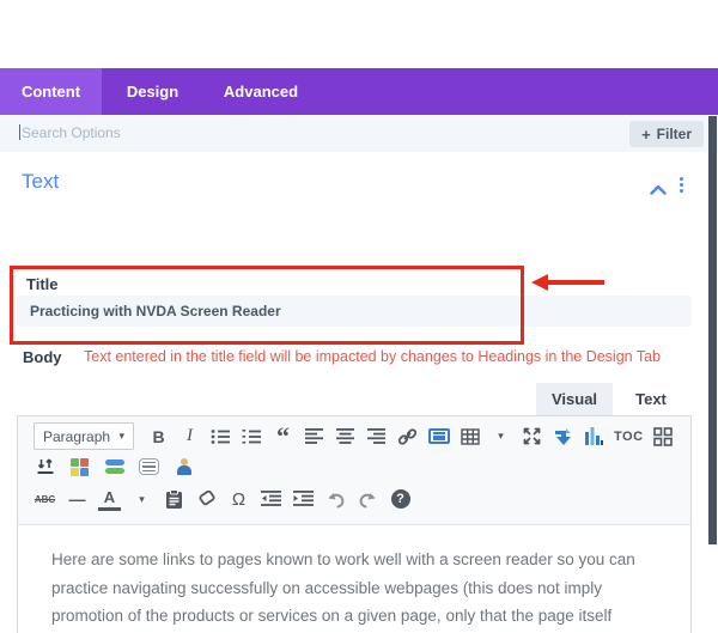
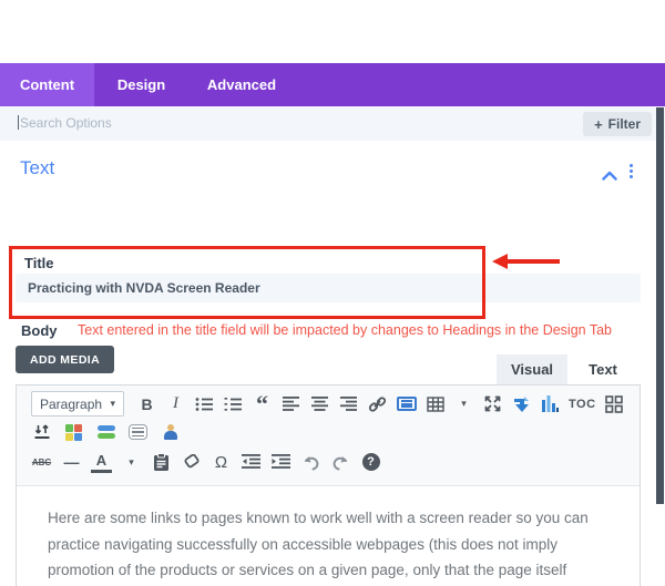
  Content
  Design
  Advanced
  Search Options
  +
  Filter
  Text
  Title
  Practicing with NVDA Screen Reader
  Text entered in the title field will be impacted by changes to Headings in the Design Tab
  Body
+ ADD MEDIA
  Visual
  Text
  Paragraph
  ▾
  B
  I
  “
  ▾
  TOC
  ABC
  —
  A
  ▾
  Ω
  ?
  Here are some links to pages known to work well with a screen reader so you can practice navigating successfully on accessible webpages (this does not imply promotion of the products or services on a given page, only that the page itself
